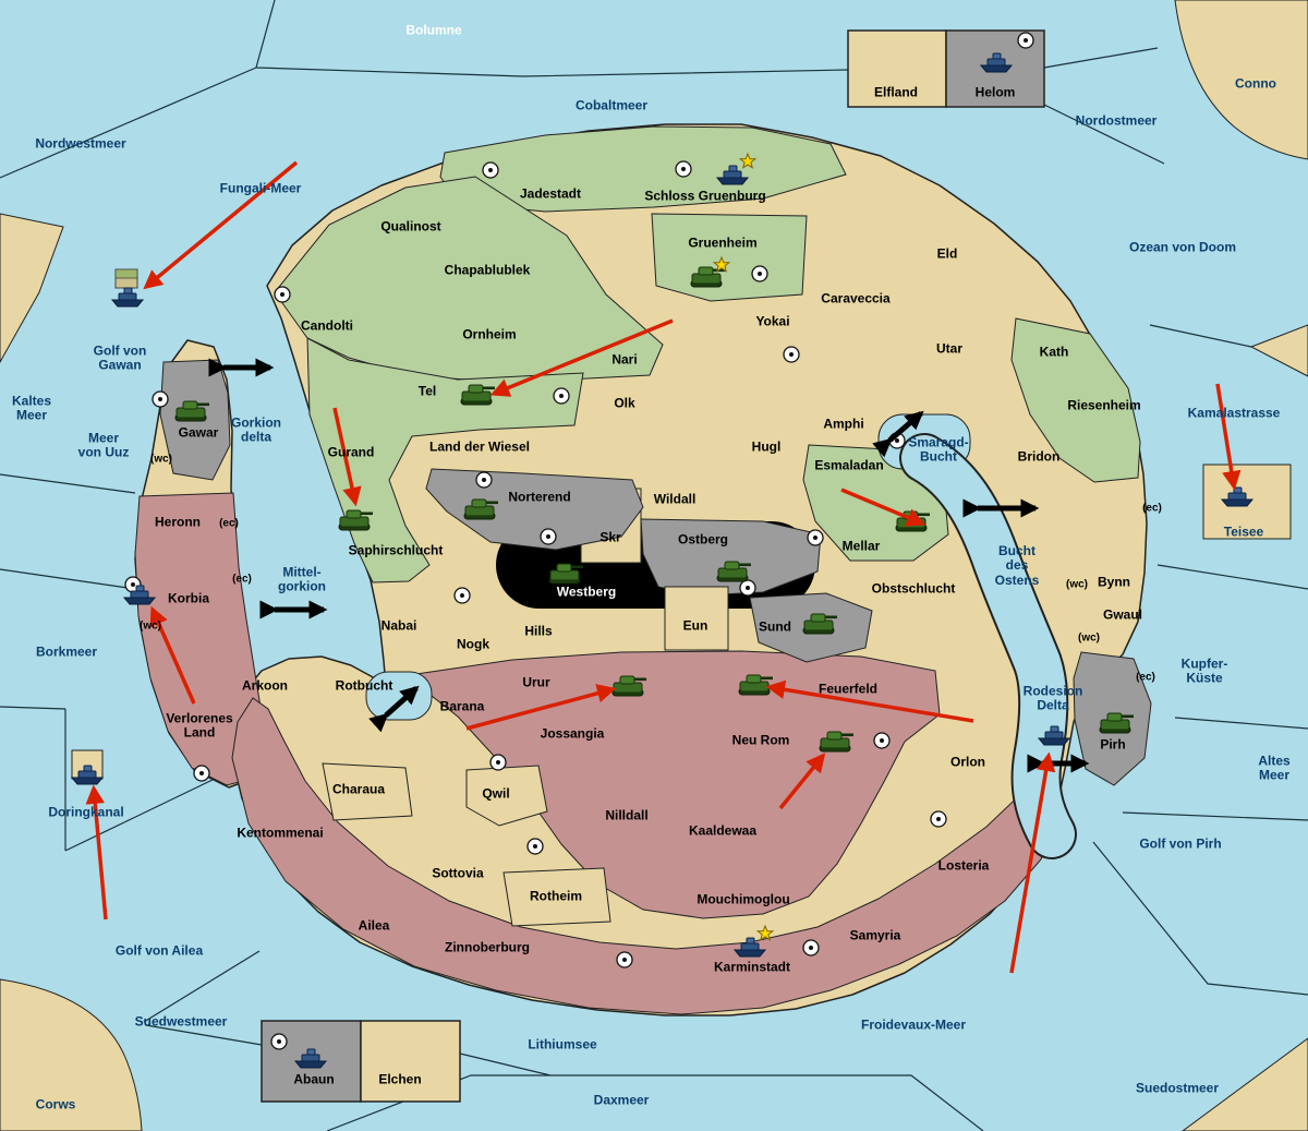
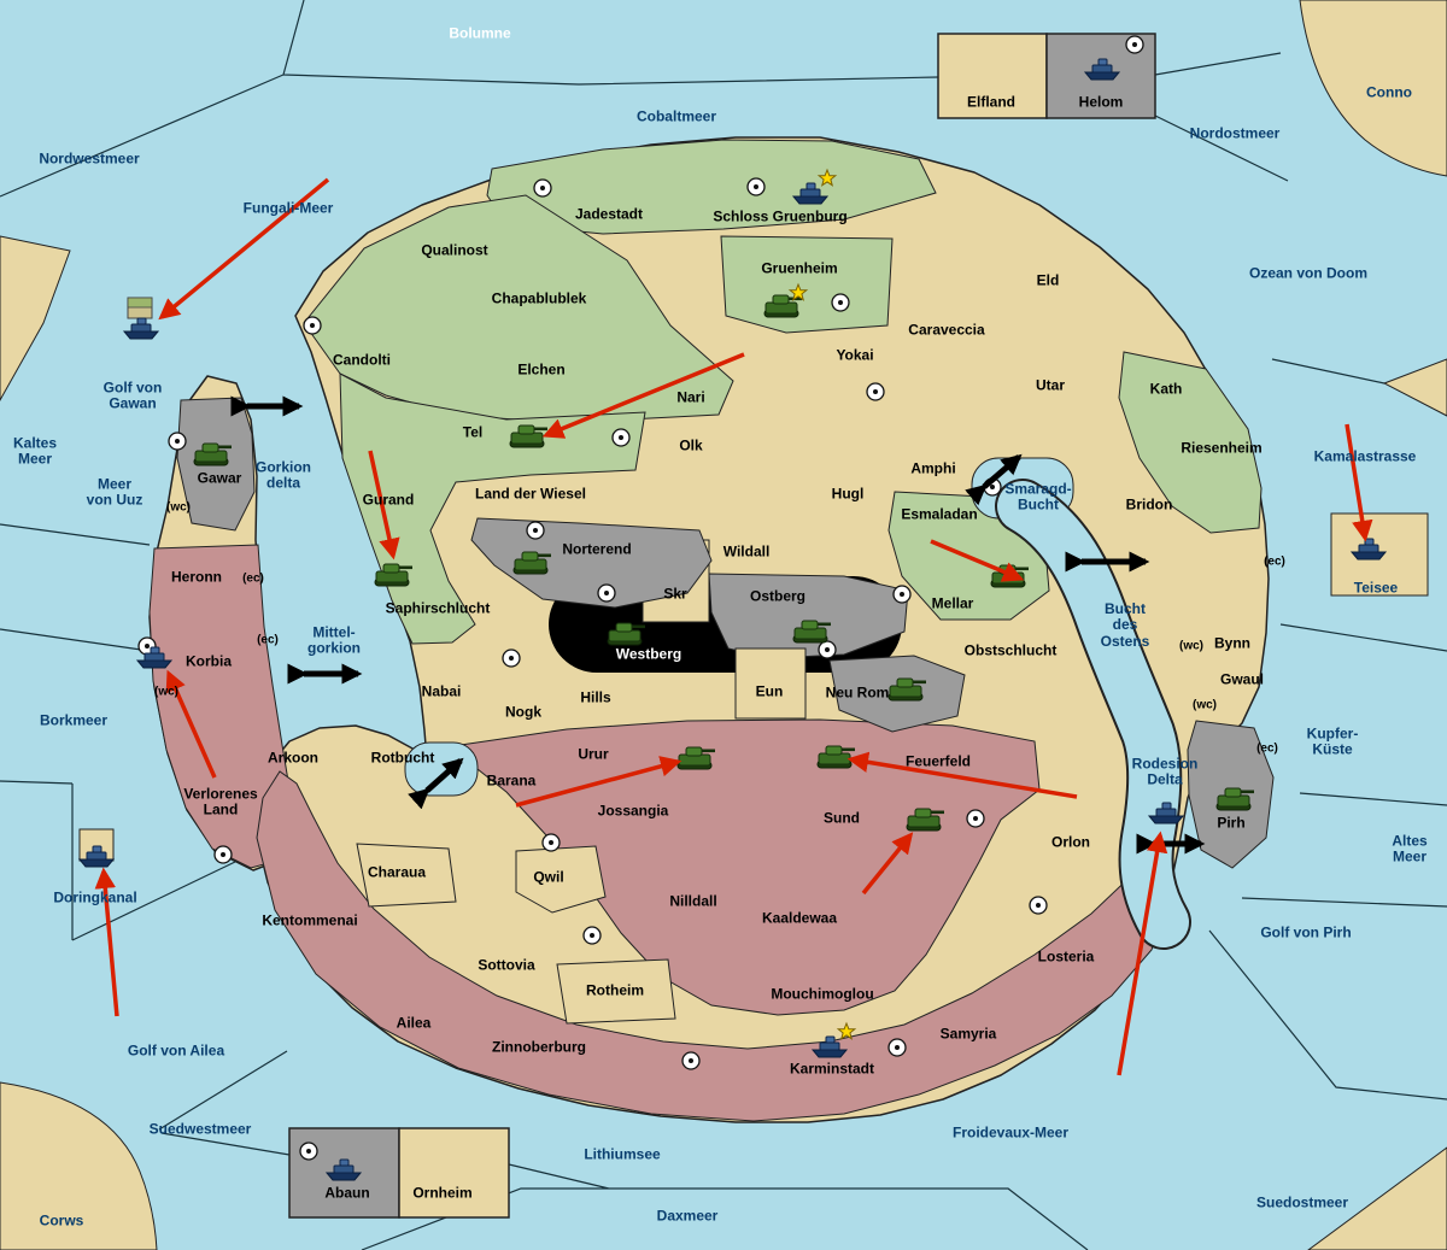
  Bolumne
  Cobaltmeer
  Nordostmeer
  Conno
  Nordwestmeer
  Fungali-Meer
  Ozean von Doom
  Golf von
  Gawan
  Kaltes
  Meer
  Meer
  von Uuz
  Kamalastrasse
  Gorkion
  delta
  Smaragd-
  Bucht
  Bucht
  des
  Ostens
  Mittel-
  gorkion
  Teisee
  Borkmeer
  Rodesion
  Delta
  Kupfer-
  Küste
  Altes
  Meer
  Golf von Pirh
  Doringkanal
  Golf von Ailea
  Suedwestmeer
  Corws
  Lithiumsee
  Daxmeer
  Froidevaux-Meer
  Suedostmeer
  Elfland
  Helom
  Jadestadt
  Schloss Gruenburg
  Qualinost
  Chapablublek
  Gruenheim
  Eld
  Caraveccia
  Candolti
- Ornheim
+ Elchen
  Yokai
  Utar
  Kath
  Nari
  Tel
  Olk
  Amphi
  Riesenheim
  Gawar
  Gurand
  Land der Wiesel
  Hugl
  Esmaladan
  Bridon
  Heronn
  Saphirschlucht
  Norterend
  Skr
  Wildall
  Ostberg
  Mellar
  Bynn
  Korbia
  Westberg
  Eun
- Sund
+ Neu Rom
  Obstschlucht
  Gwaul
  Nabai
  Nogk
  Hills
  Urur
  Feuerfeld
  Pirh
  Arkoon
  Rotbucht
  Barana
  Jossangia
- Neu Rom
+ Sund
  Orlon
  Verlorenes
  Land
  Charaua
  Qwil
  Nilldall
  Kaaldewaa
  Kentommenai
  Sottovia
  Rotheim
  Mouchimoglou
  Losteria
  Ailea
  Zinnoberburg
  Karminstadt
  Samyria
  Abaun
- Elchen
+ Ornheim
  (wc)
  (ec)
  (ec)
  (wc)
  (ec)
  (wc)
  (wc)
  (ec)
